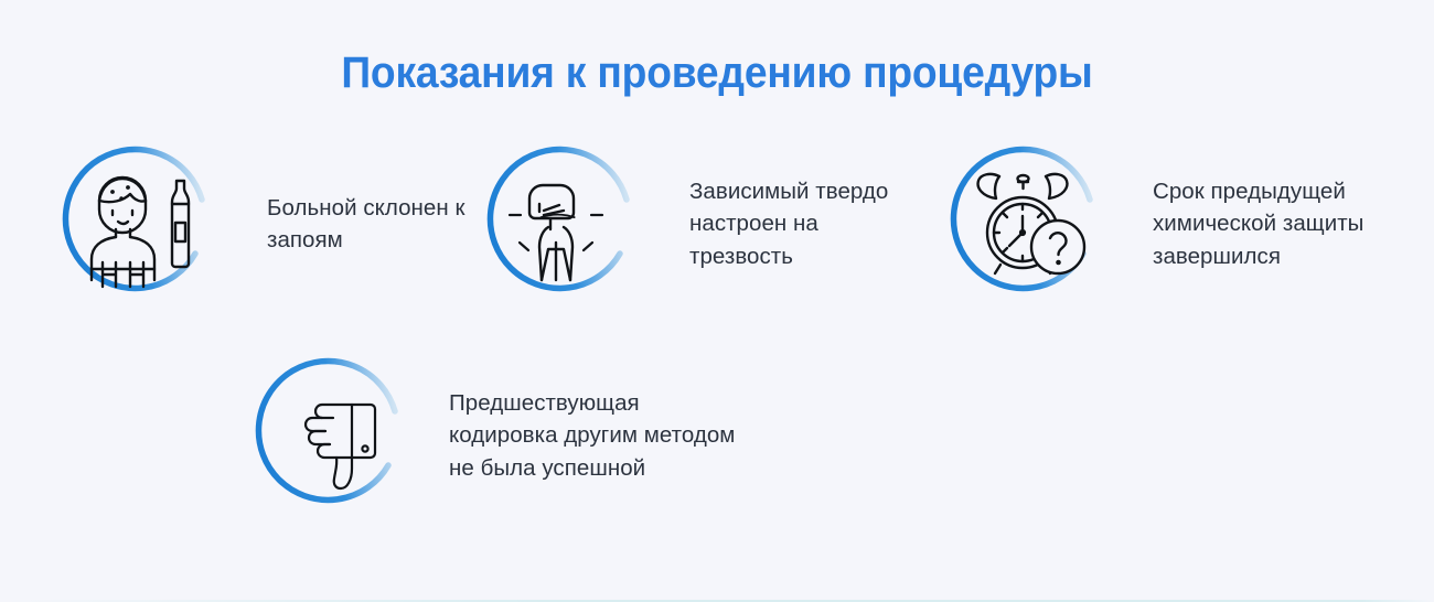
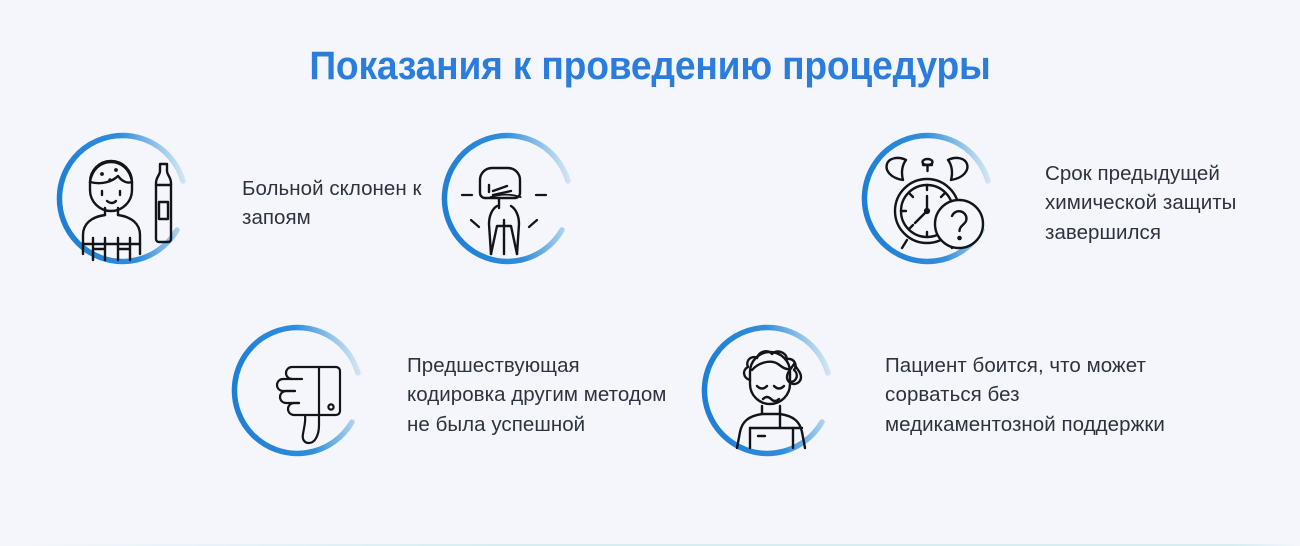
  Показания к проведению процедуры
  Больной склонен к
  запоям
- Зависимый твердо
- настроен на
- трезвость
  Срок предыдущей
  химической защиты
  завершился
  Предшествующая
  кодировка другим методом
  не была успешной
+ Пациент боится, что может
+ сорваться без
+ медикаментозной поддержки
